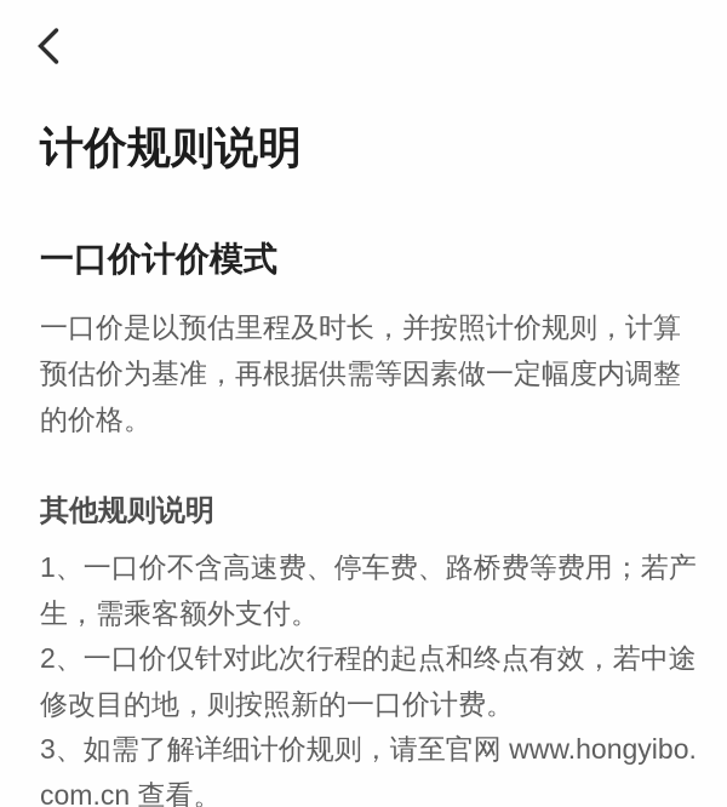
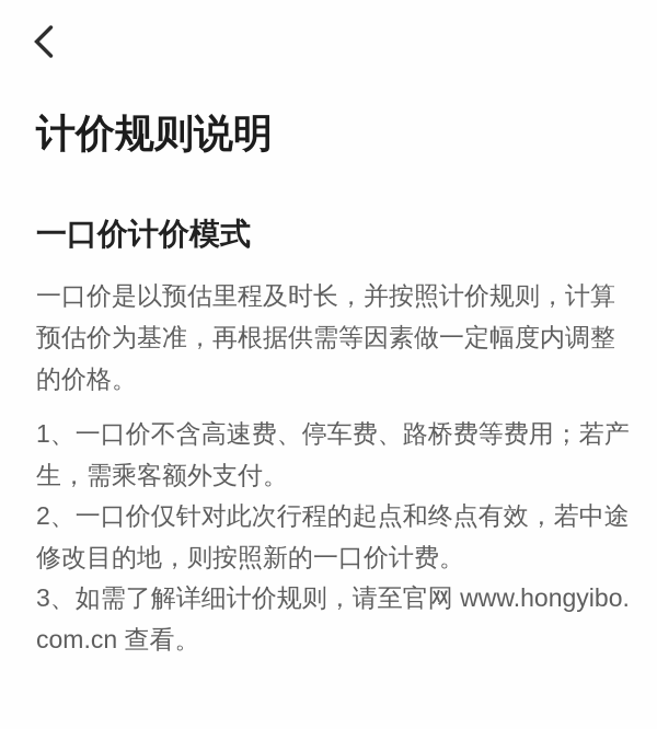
  计价规则说明
  一口价计价模式
  一口价是以预估里程及时长，并按照计价规则，计算
  预估价为基准，再根据供需等因素做一定幅度内调整
  的价格。
- 其他规则说明
  1、一口价不含高速费、停车费、路桥费等费用；若产
  生，需乘客额外支付。
  2、一口价仅针对此次行程的起点和终点有效，若中途
  修改目的地，则按照新的一口价计费。
  3、如需了解详细计价规则，请至官网 www.hongyibo.
  com.cn 查看。
